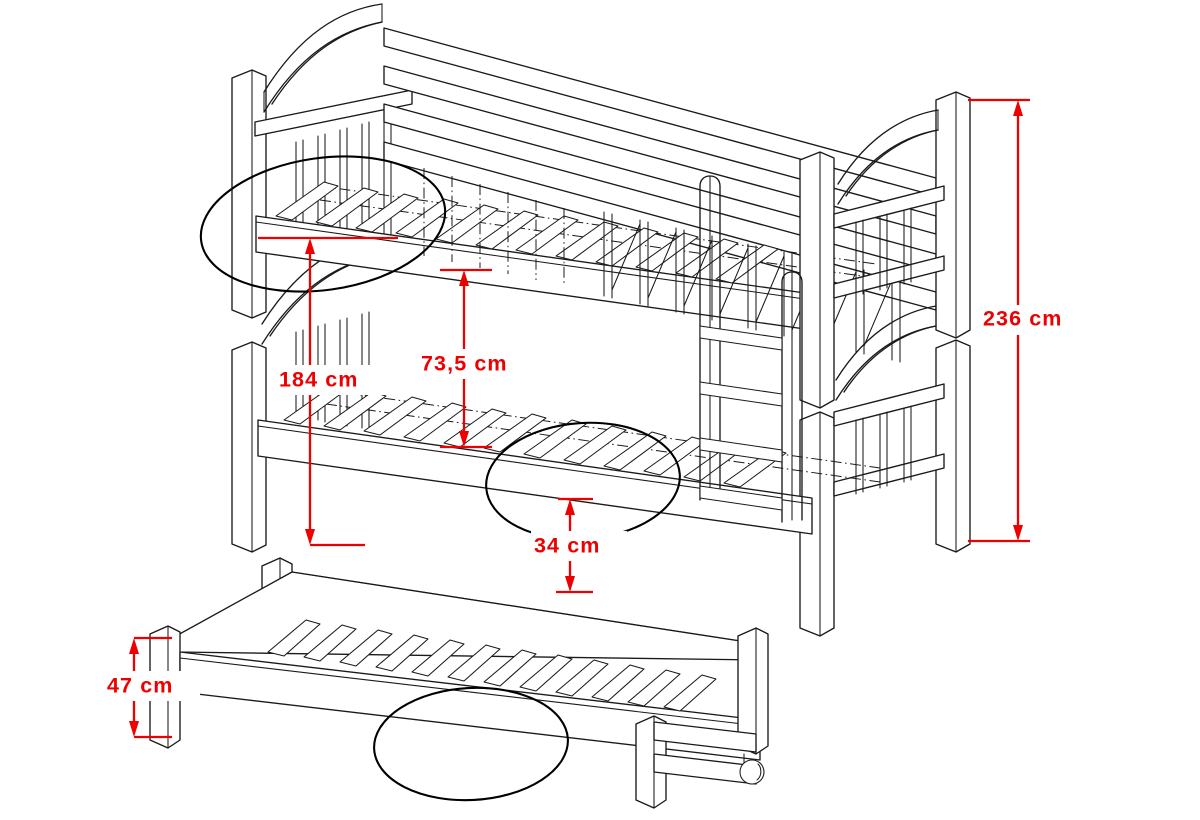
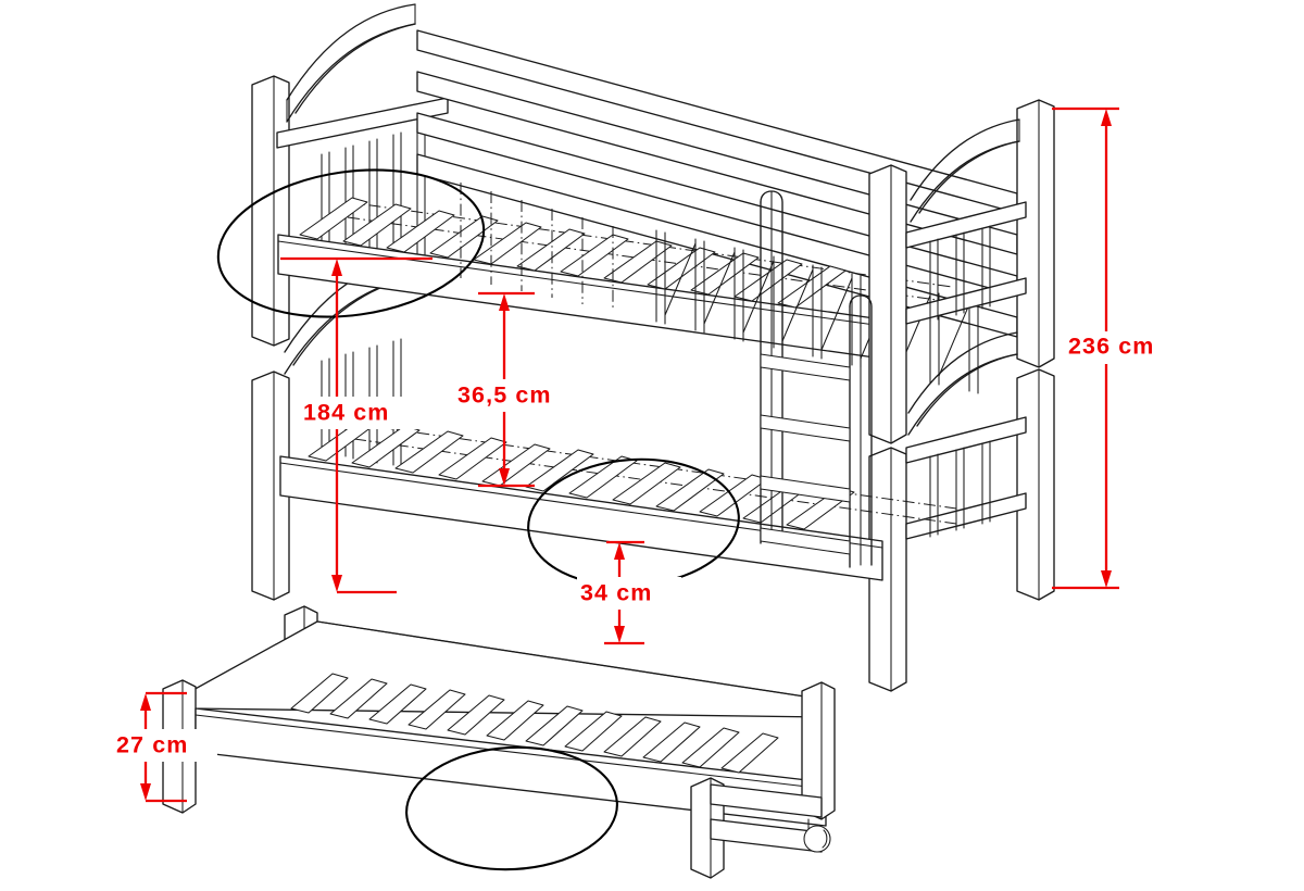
  236 cm
  184 cm
- 73,5 cm
+ 36,5 cm
  34 cm
- 47 cm
+ 27 cm
